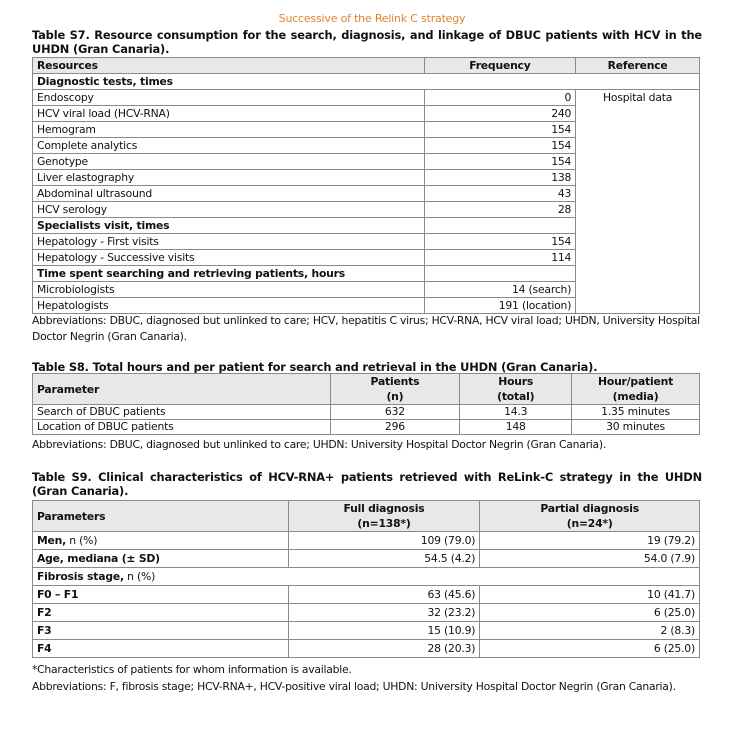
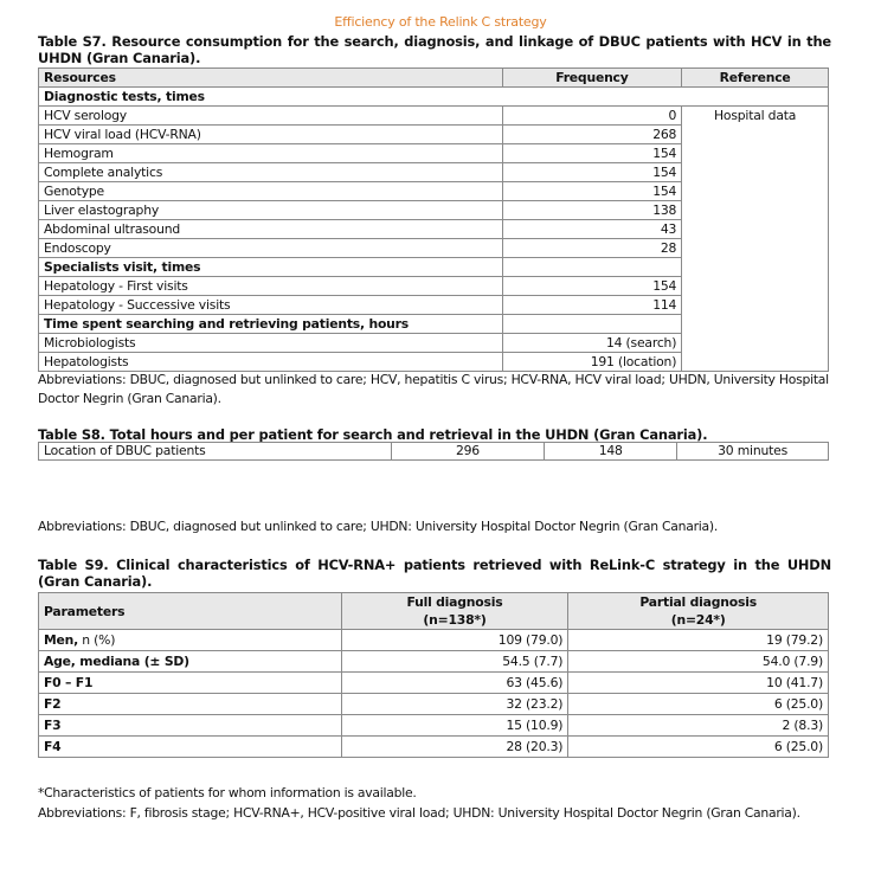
- Successive of the Relink C strategy
+ Efficiency of the Relink C strategy
  Table S7. Resource consumption for the search, diagnosis, and linkage of DBUC patients with HCV in the UHDN (Gran Canaria).
  Resources	Frequency	Reference
  Diagnostic tests, times
- Endoscopy	0	Hospital data
+ HCV serology	0	Hospital data
- HCV viral load (HCV-RNA)	240
+ HCV viral load (HCV-RNA)	268
  Hemogram	154
  Complete analytics	154
  Genotype	154
  Liver elastography	138
  Abdominal ultrasound	43
- HCV serology	28
+ Endoscopy	28
  Specialists visit, times
  Hepatology - First visits	154
  Hepatology - Successive visits	114
  Time spent searching and retrieving patients, hours
  Microbiologists	14 (search)
  Hepatologists	191 (location)
  Abbreviations: DBUC, diagnosed but unlinked to care; HCV, hepatitis C virus; HCV-RNA, HCV viral load; UHDN, University Hospital Doctor Negrin (Gran Canaria).
  Table S8. Total hours and per patient for search and retrieval in the UHDN (Gran Canaria).
- Parameter	Patients (n)	Hours (total)	Hour/patient (media)
- Search of DBUC patients	632	14.3	1.35 minutes
  Location of DBUC patients	296	148	30 minutes
  Abbreviations: DBUC, diagnosed but unlinked to care; UHDN: University Hospital Doctor Negrin (Gran Canaria).
  Table S9. Clinical characteristics of HCV-RNA+ patients retrieved with ReLink-C strategy in the UHDN (Gran Canaria).
  Parameters	Full diagnosis (n=138*)	Partial diagnosis (n=24*)
  Men, n (%)	109 (79.0)	19 (79.2)
- Age, mediana (± SD)	54.5 (4.2)	54.0 (7.9)
+ Age, mediana (± SD)	54.5 (7.7)	54.0 (7.9)
- Fibrosis stage, n (%)
  F0 – F1	63 (45.6)	10 (41.7)
  F2	32 (23.2)	6 (25.0)
  F3	15 (10.9)	2 (8.3)
  F4	28 (20.3)	6 (25.0)
  *Characteristics of patients for whom information is available.
  Abbreviations: F, fibrosis stage; HCV-RNA+, HCV-positive viral load; UHDN: University Hospital Doctor Negrin (Gran Canaria).
